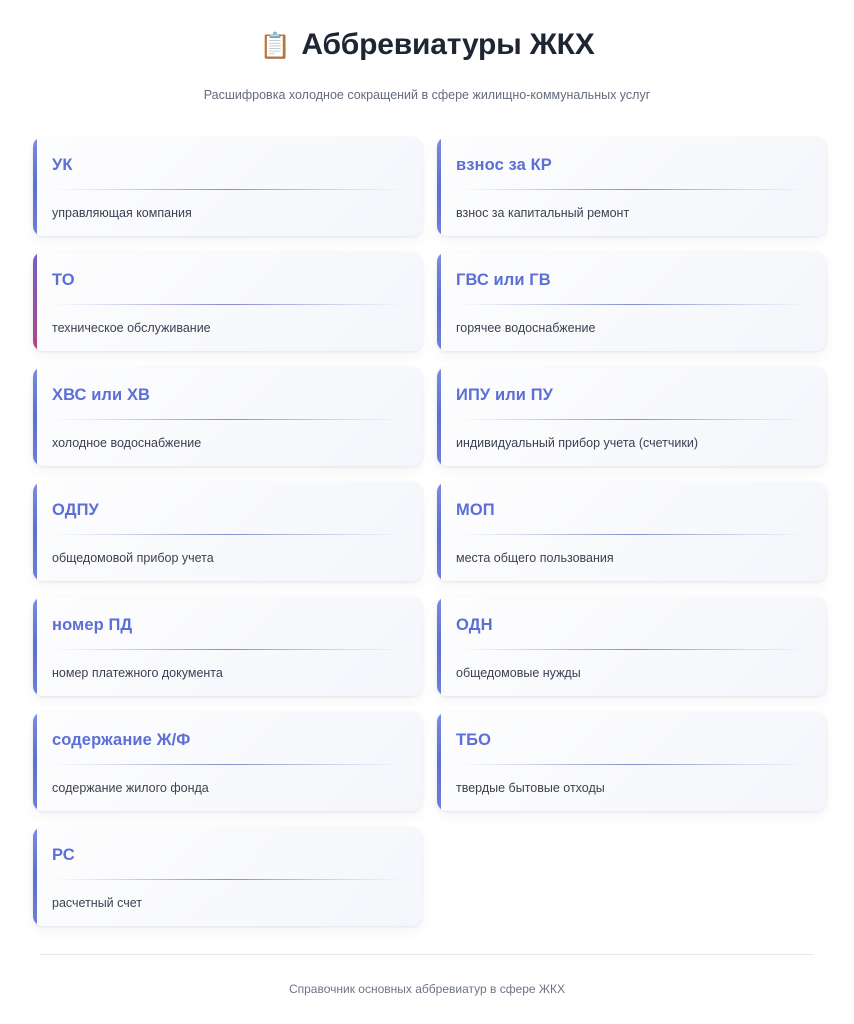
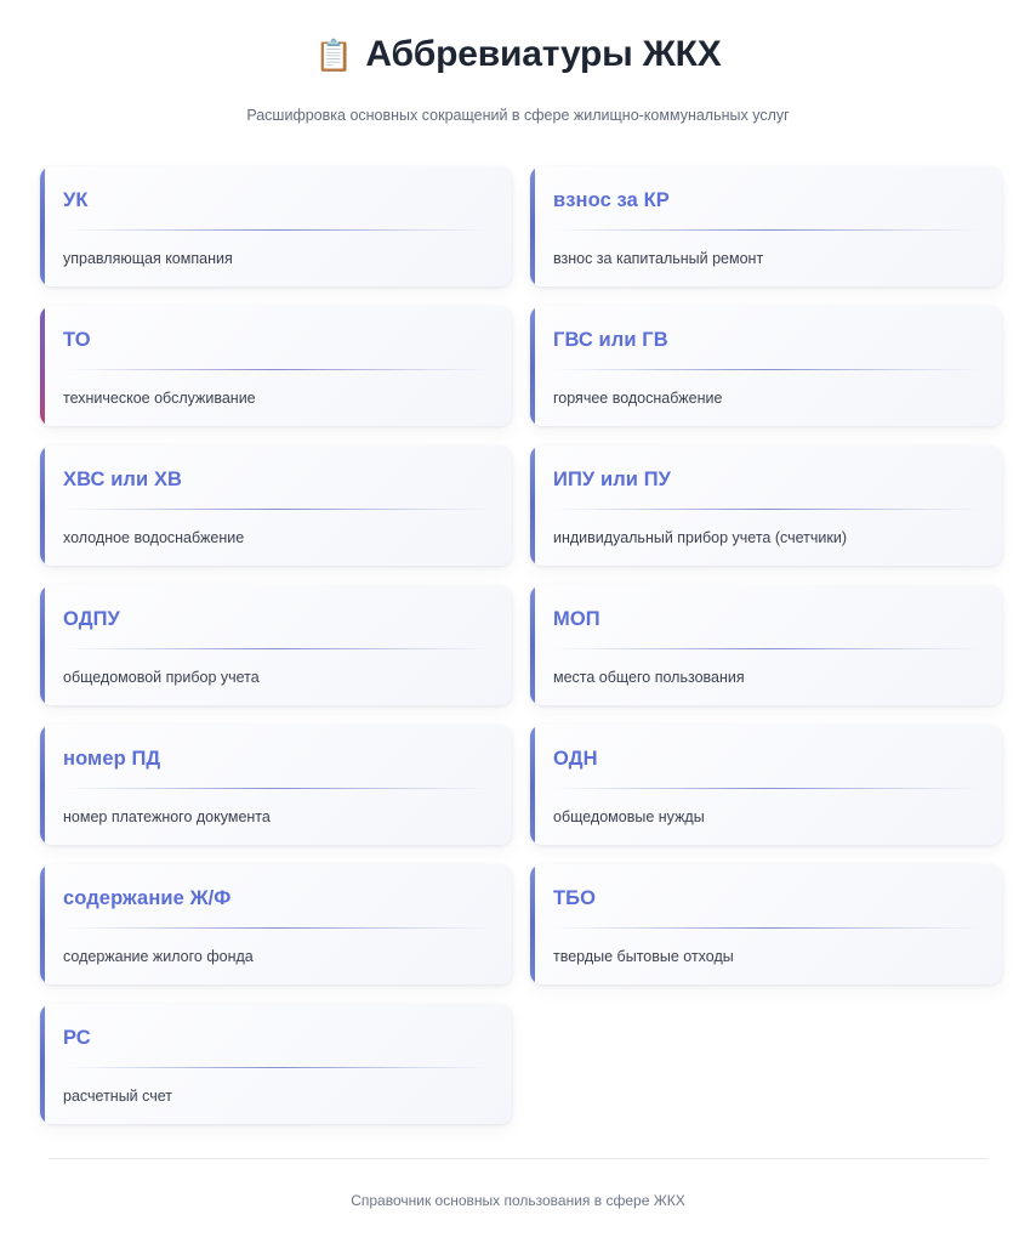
  📋
  Аббревиатуры ЖКХ
- Расшифровка холодное сокращений в сфере жилищно-коммунальных услуг
+ Расшифровка основных сокращений в сфере жилищно-коммунальных услуг
  УК
  управляющая компания
  взнос за КР
  взнос за капитальный ремонт
  ТО
  техническое обслуживание
  ГВС или ГВ
  горячее водоснабжение
  ХВС или ХВ
  холодное водоснабжение
  ИПУ или ПУ
  индивидуальный прибор учета (счетчики)
  ОДПУ
  общедомовой прибор учета
  МОП
  места общего пользования
  номер ПД
  номер платежного документа
  ОДН
  общедомовые нужды
  содержание Ж/Ф
  содержание жилого фонда
  ТБО
  твердые бытовые отходы
  РС
  расчетный счет
- Справочник основных аббревиатур в сфере ЖКХ
+ Справочник основных пользования в сфере ЖКХ
